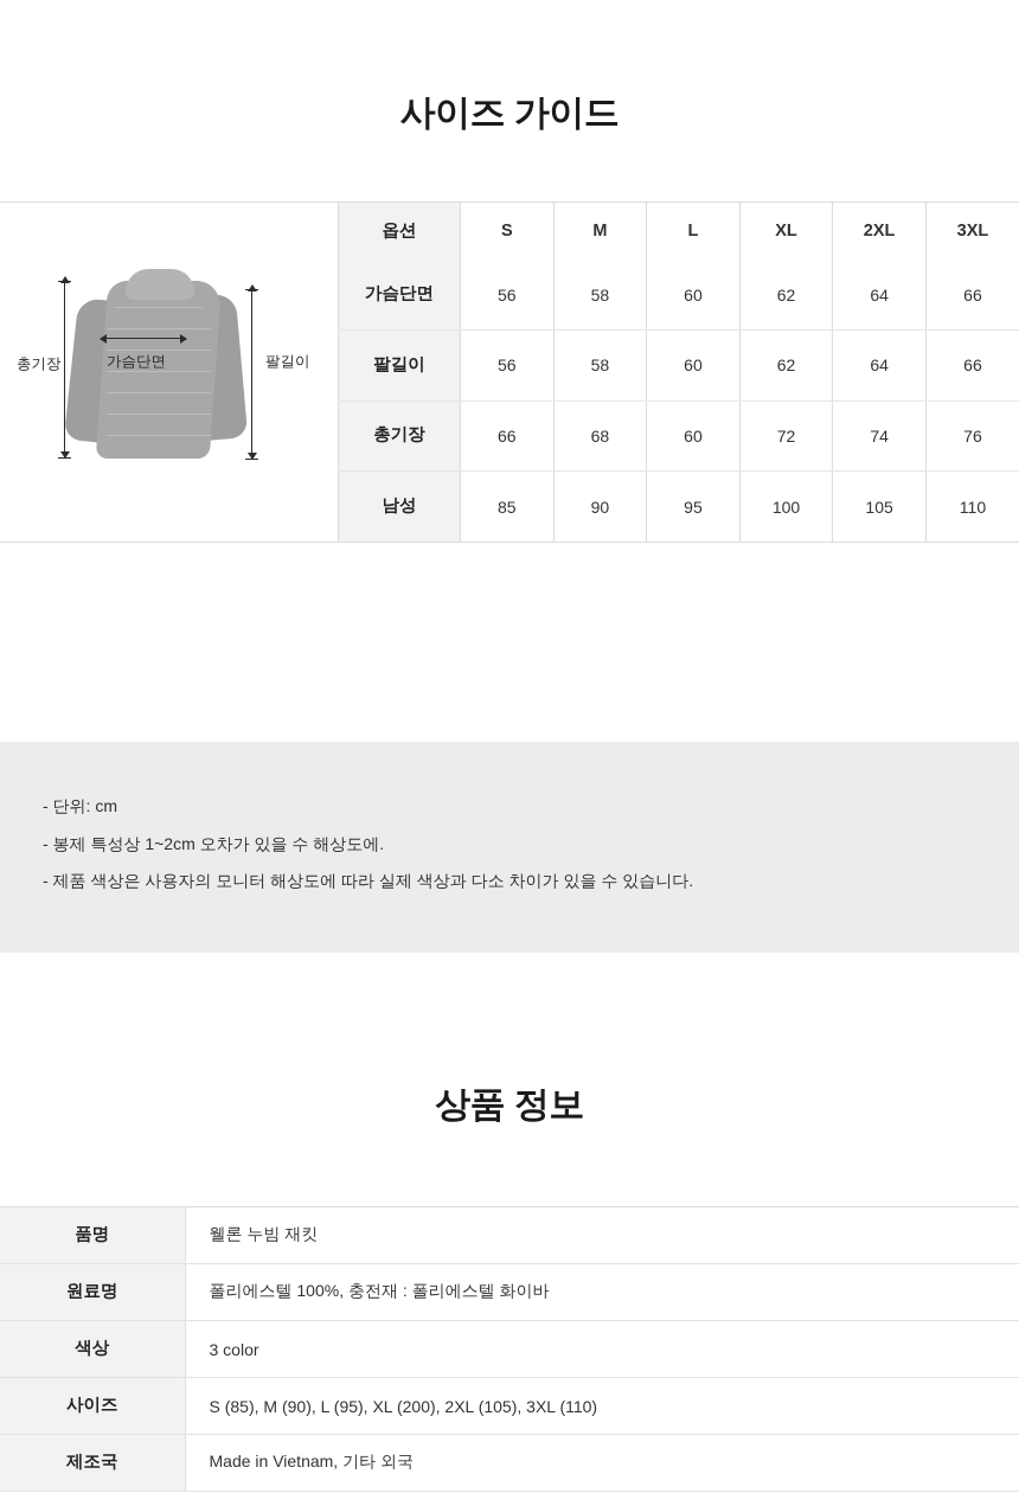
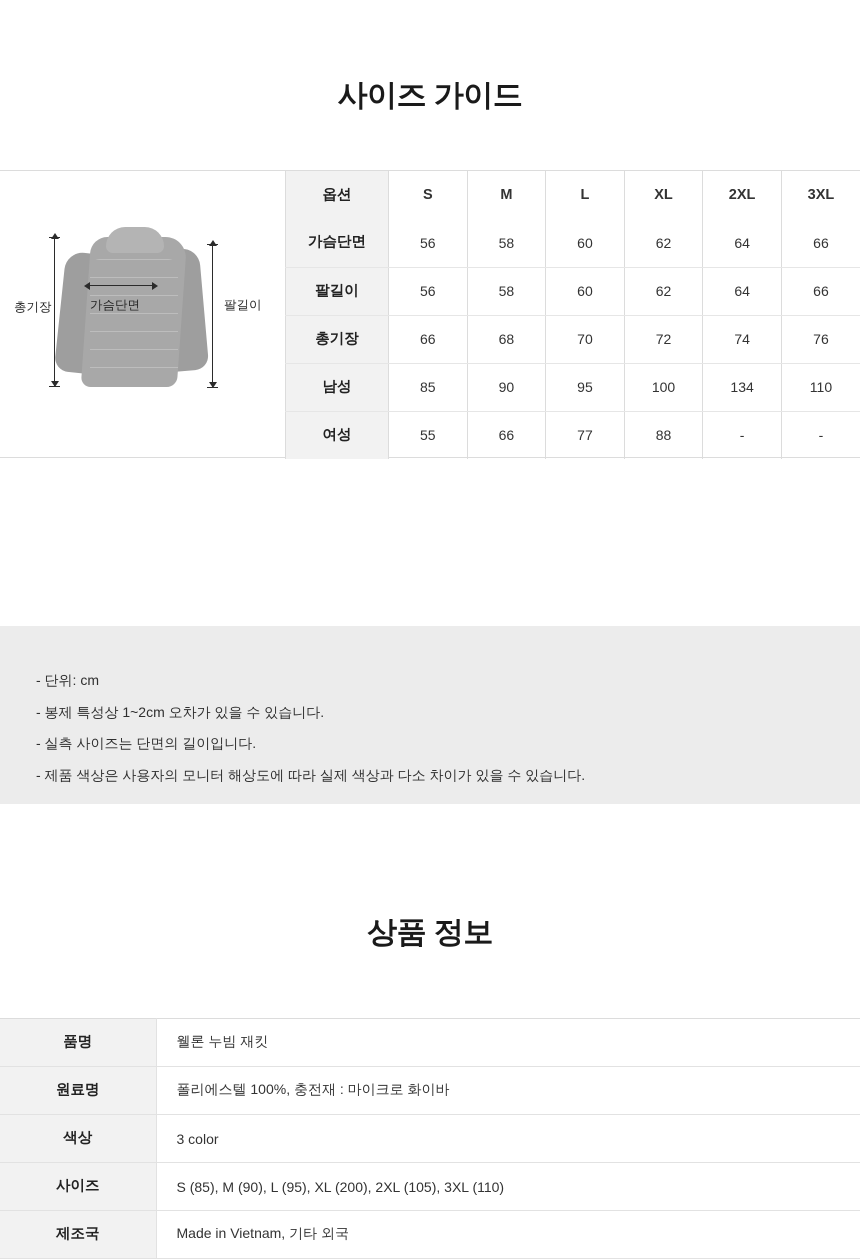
  사이즈 가이드
  총기장
  가슴단면
  팔길이
  옵션	S	M	L	XL	2XL	3XL
  가슴단면	56	58	60	62	64	66
  팔길이	56	58	60	62	64	66
- 총기장	66	68	60	72	74	76
+ 총기장	66	68	70	72	74	76
- 남성	85	90	95	100	105	110
+ 남성	85	90	95	100	134	110
+ 여성	55	66	77	88	-	-
  - 단위: cm
- - 봉제 특성상 1~2cm 오차가 있을 수 해상도에.
+ - 봉제 특성상 1~2cm 오차가 있을 수 있습니다.
+ - 실측 사이즈는 단면의 길이입니다.
  - 제품 색상은 사용자의 모니터 해상도에 따라 실제 색상과 다소 차이가 있을 수 있습니다.
  상품 정보
  품명	웰론 누빔 재킷
- 원료명	폴리에스텔 100%, 충전재 : 폴리에스텔 화이바
+ 원료명	폴리에스텔 100%, 충전재 : 마이크로 화이바
  색상	3 color
  사이즈	S (85), M (90), L (95), XL (200), 2XL (105), 3XL (110)
  제조국	Made in Vietnam, 기타 외국
